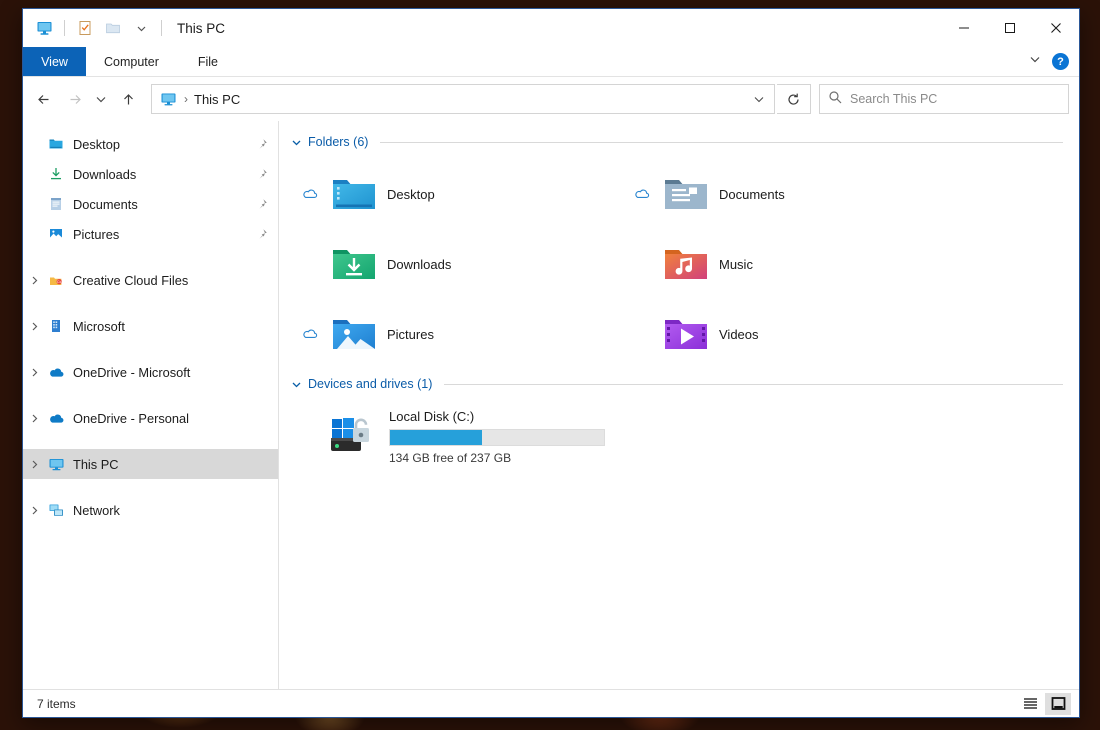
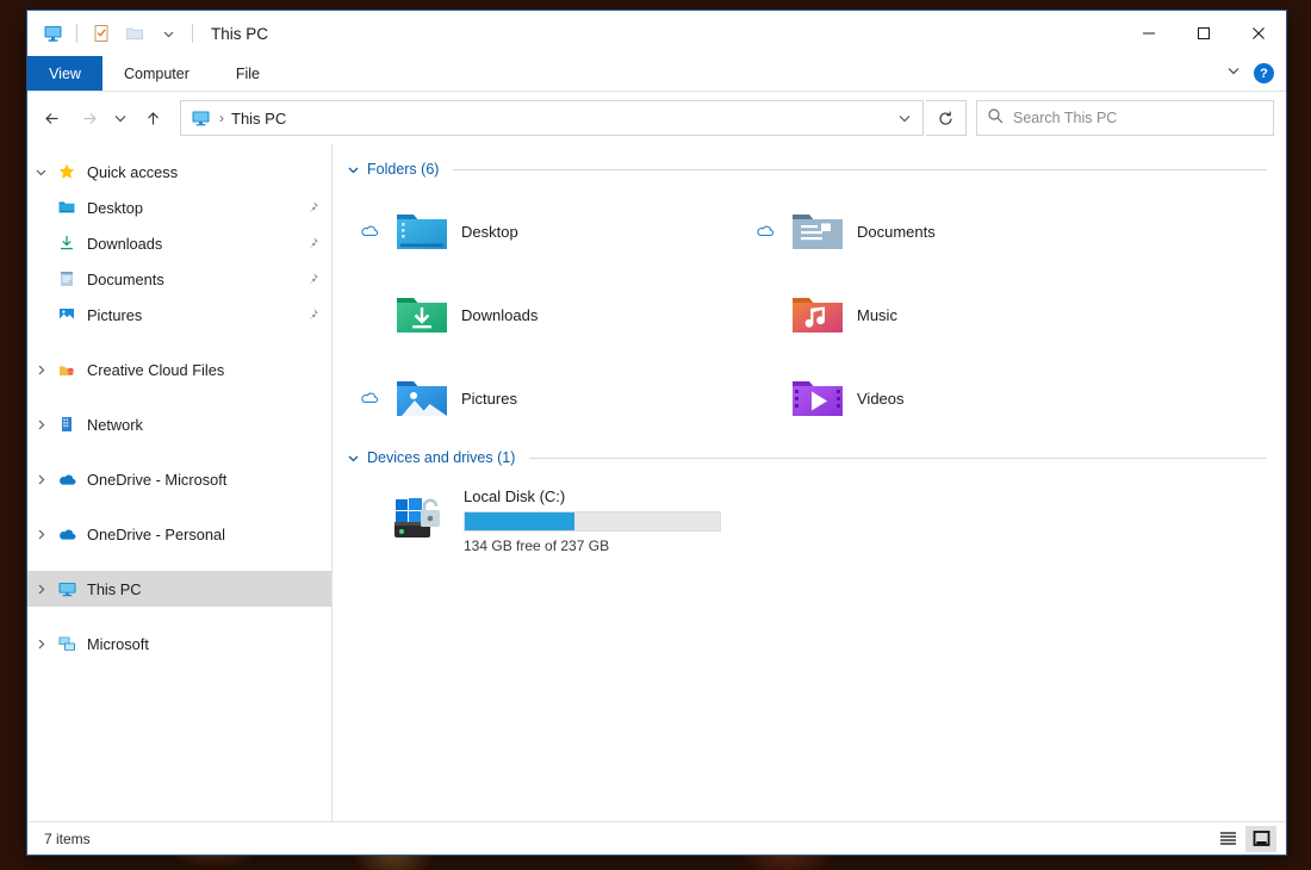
  This PC
  View
  Computer
  File
  ?
  ›
  This PC
  Search This PC
+ Quick access
  Desktop
  Downloads
  Documents
  Pictures
  Creative Cloud Files
- Microsoft
+ Network
  OneDrive - Microsoft
  OneDrive - Personal
  This PC
- Network
+ Microsoft
  Folders (6)
  Desktop
  Documents
  Downloads
  Music
  Pictures
  Videos
  Devices and drives (1)
  Local Disk (C:)
  134 GB free of 237 GB
  7 items
